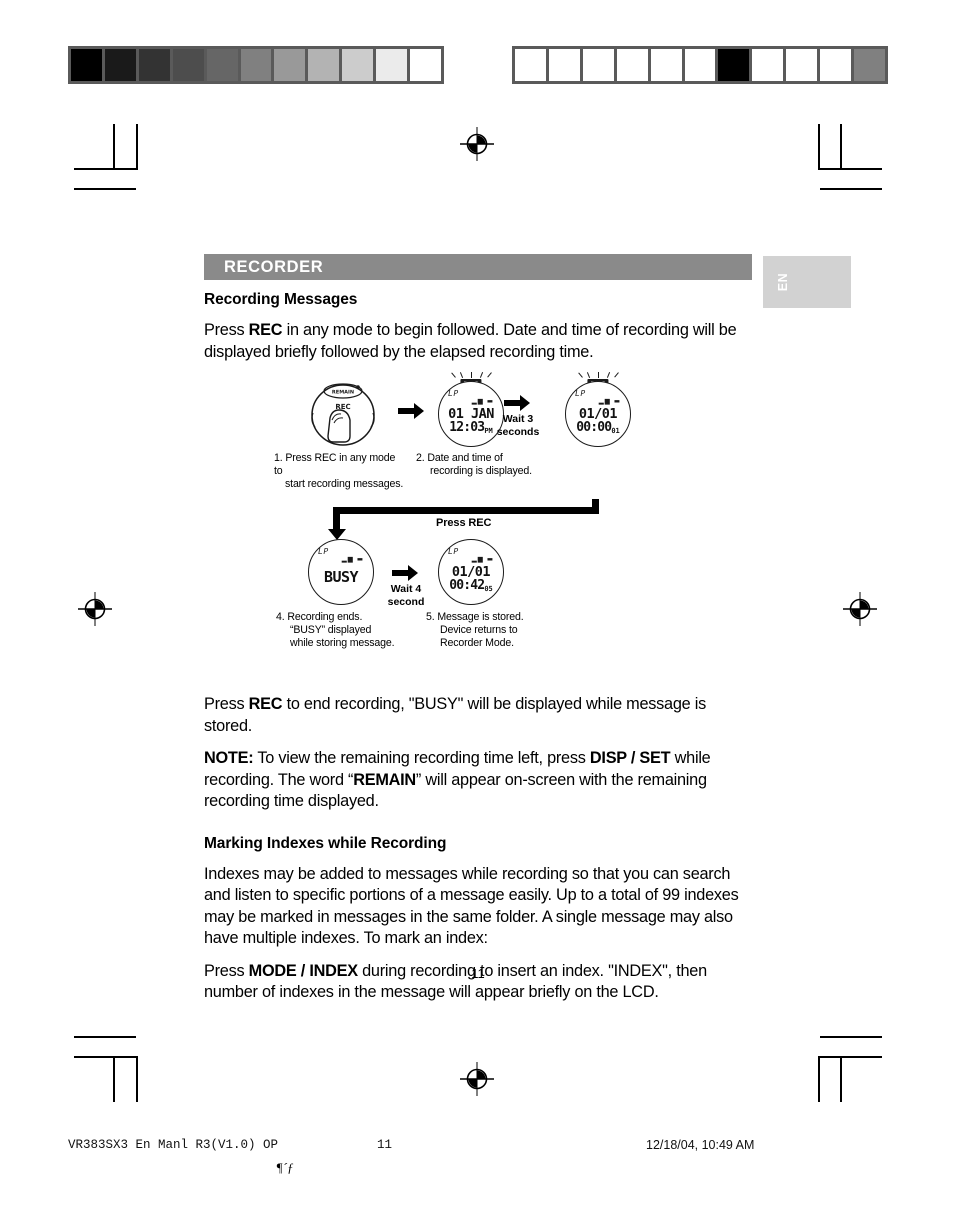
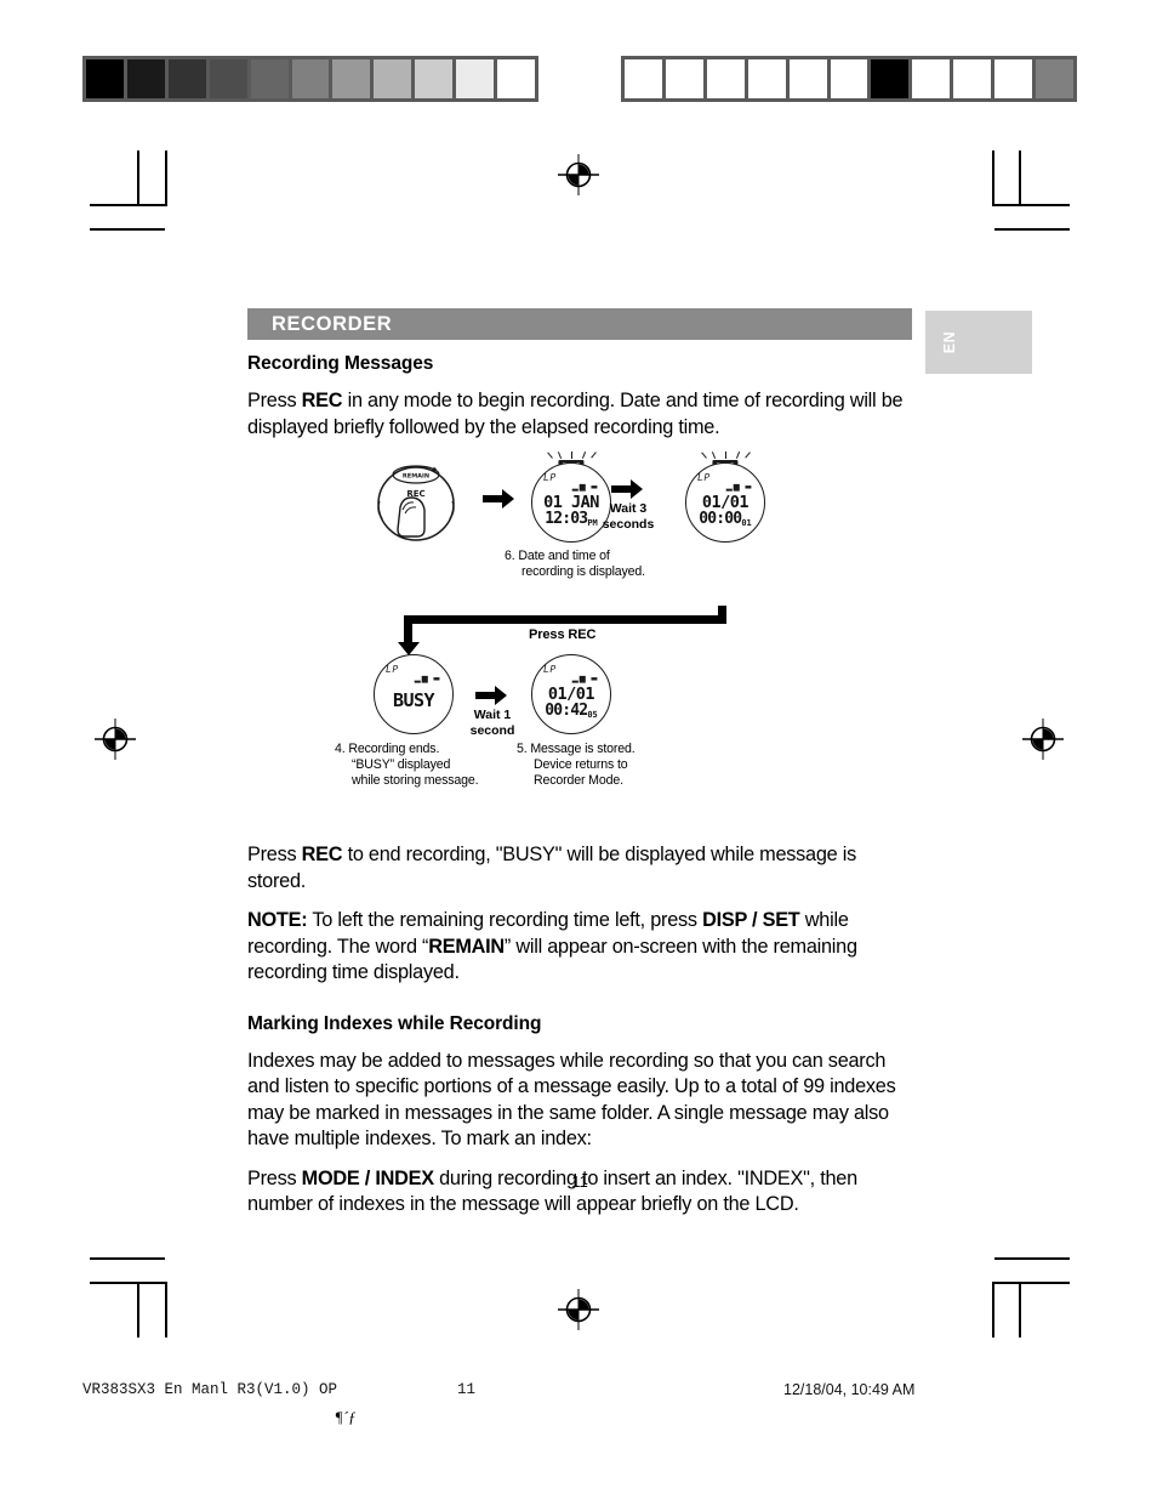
  RECORDER
  Recording Messages
- Press REC in any mode to begin followed. Date and time of recording will be displayed briefly followed by the elapsed recording time.
+ Press REC in any mode to begin recording. Date and time of recording will be displayed briefly followed by the elapsed recording time.
  REC
  LP
  ▂▆ ▬
  01 JAN
  12:03PM
  Wait 3
  seconds
  LP
  ▂▆ ▬
  01/01
  00:0001
- 1. Press REC in any mode to
- start recording messages.
- 2. Date and time of
+ 6. Date and time of
  recording is displayed.
  Press REC
  LP
  ▂▆ ▬
  BUSY
- Wait 4
+ Wait 1
  second
  LP
  ▂▆ ▬
  01/01
  00:4205
  4. Recording ends.
  “BUSY” displayed
  while storing message.
  5. Message is stored.
  Device returns to
  Recorder Mode.
  Press REC to end recording, "BUSY" will be displayed while message is stored.
- NOTE: To view the remaining recording time left, press DISP / SET while recording. The word “REMAIN” will appear on-screen with the remaining recording time displayed.
+ NOTE: To left the remaining recording time left, press DISP / SET while recording. The word “REMAIN” will appear on-screen with the remaining recording time displayed.
  Marking Indexes while Recording
  Indexes may be added to messages while recording so that you can search and listen to specific portions of a message easily. Up to a total of 99 indexes may be marked in messages in the same folder. A single message may also have multiple indexes. To mark an index:
  Press MODE / INDEX during recording to insert an index. "INDEX", then number of indexes in the message will appear briefly on the LCD.
  11
  VR383SX3 En Manl R3(V1.0) OP
  11
  12/18/04, 10:49 AM
  ¶´ƒ
